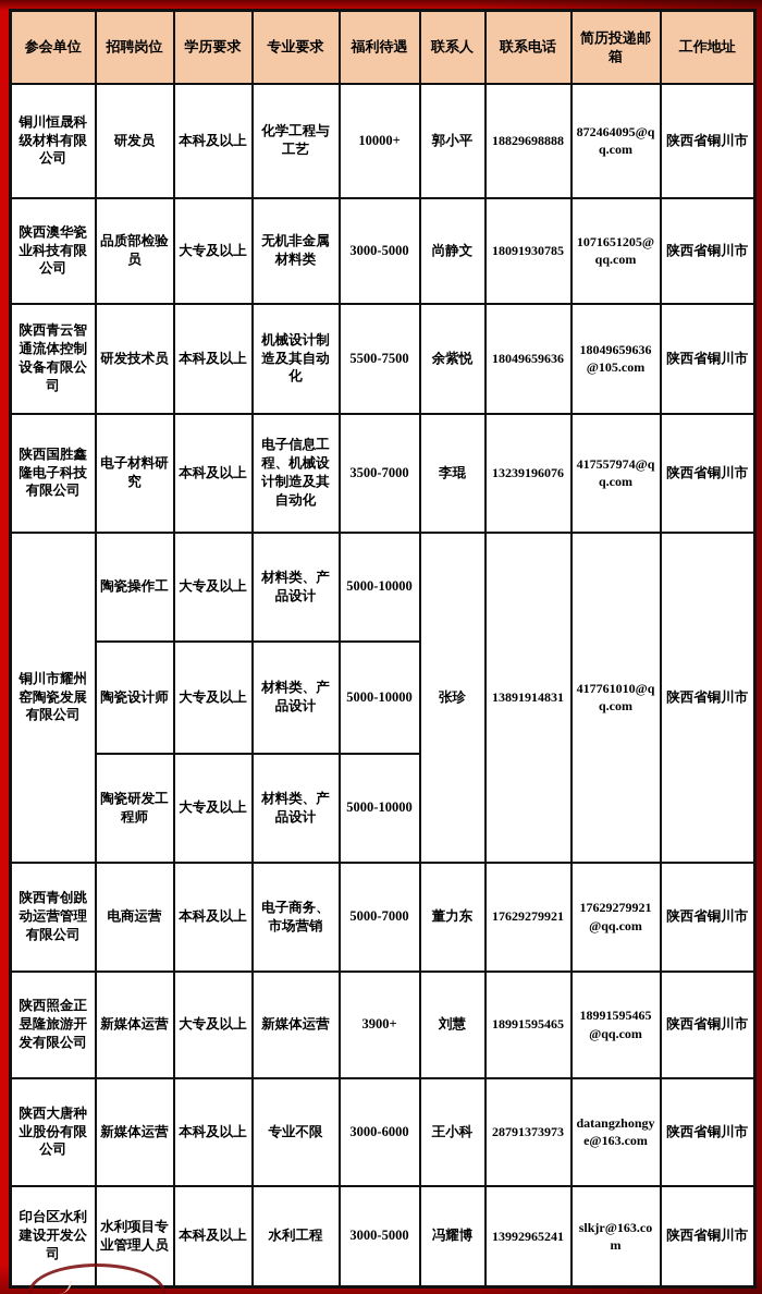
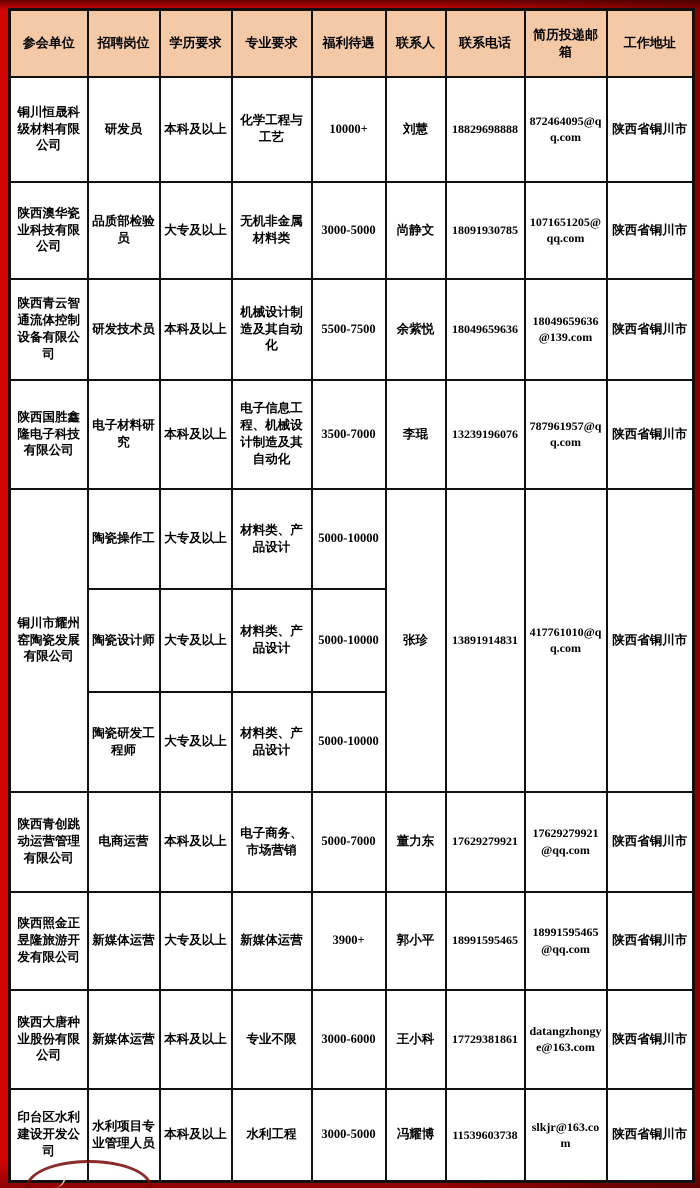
  参会单位	招聘岗位	学历要求	专业要求	福利待遇	联系人	联系电话	简历投递邮箱	工作地址
- 铜川恒晟科级材料有限公司	研发员	本科及以上	化学工程与工艺	10000+	郭小平	18829698888	872464095@qq.com	陕西省铜川市
+ 铜川恒晟科级材料有限公司	研发员	本科及以上	化学工程与工艺	10000+	刘慧	18829698888	872464095@qq.com	陕西省铜川市
  陕西澳华瓷业科技有限公司	品质部检验员	大专及以上	无机非金属材料类	3000-5000	尚静文	18091930785	1071651205@qq.com	陕西省铜川市
- 陕西青云智通流体控制设备有限公司	研发技术员	本科及以上	机械设计制造及其自动化	5500-7500	余紫悦	18049659636	18049659636@105.com	陕西省铜川市
+ 陕西青云智通流体控制设备有限公司	研发技术员	本科及以上	机械设计制造及其自动化	5500-7500	余紫悦	18049659636	18049659636@139.com	陕西省铜川市
- 陕西国胜鑫隆电子科技有限公司	电子材料研究	本科及以上	电子信息工程、机械设计制造及其自动化	3500-7000	李琨	13239196076	417557974@qq.com	陕西省铜川市
+ 陕西国胜鑫隆电子科技有限公司	电子材料研究	本科及以上	电子信息工程、机械设计制造及其自动化	3500-7000	李琨	13239196076	787961957@qq.com	陕西省铜川市
  铜川市耀州窑陶瓷发展有限公司	陶瓷操作工	大专及以上	材料类、产品设计	5000-10000	张珍	13891914831	417761010@qq.com	陕西省铜川市
  陶瓷设计师	大专及以上	材料类、产品设计	5000-10000
  陶瓷研发工程师	大专及以上	材料类、产品设计	5000-10000
  陕西青创跳动运营管理有限公司	电商运营	本科及以上	电子商务、市场营销	5000-7000	董力东	17629279921	17629279921@qq.com	陕西省铜川市
- 陕西照金正昱隆旅游开发有限公司	新媒体运营	大专及以上	新媒体运营	3900+	刘慧	18991595465	18991595465@qq.com	陕西省铜川市
+ 陕西照金正昱隆旅游开发有限公司	新媒体运营	大专及以上	新媒体运营	3900+	郭小平	18991595465	18991595465@qq.com	陕西省铜川市
- 陕西大唐种业股份有限公司	新媒体运营	本科及以上	专业不限	3000-6000	王小科	28791373973	datangzhongye@163.com	陕西省铜川市
+ 陕西大唐种业股份有限公司	新媒体运营	本科及以上	专业不限	3000-6000	王小科	17729381861	datangzhongye@163.com	陕西省铜川市
- 印台区水利建设开发公司	水利项目专业管理人员	本科及以上	水利工程	3000-5000	冯耀博	13992965241	slkjr@163.com	陕西省铜川市
+ 印台区水利建设开发公司	水利项目专业管理人员	本科及以上	水利工程	3000-5000	冯耀博	11539603738	slkjr@163.com	陕西省铜川市
